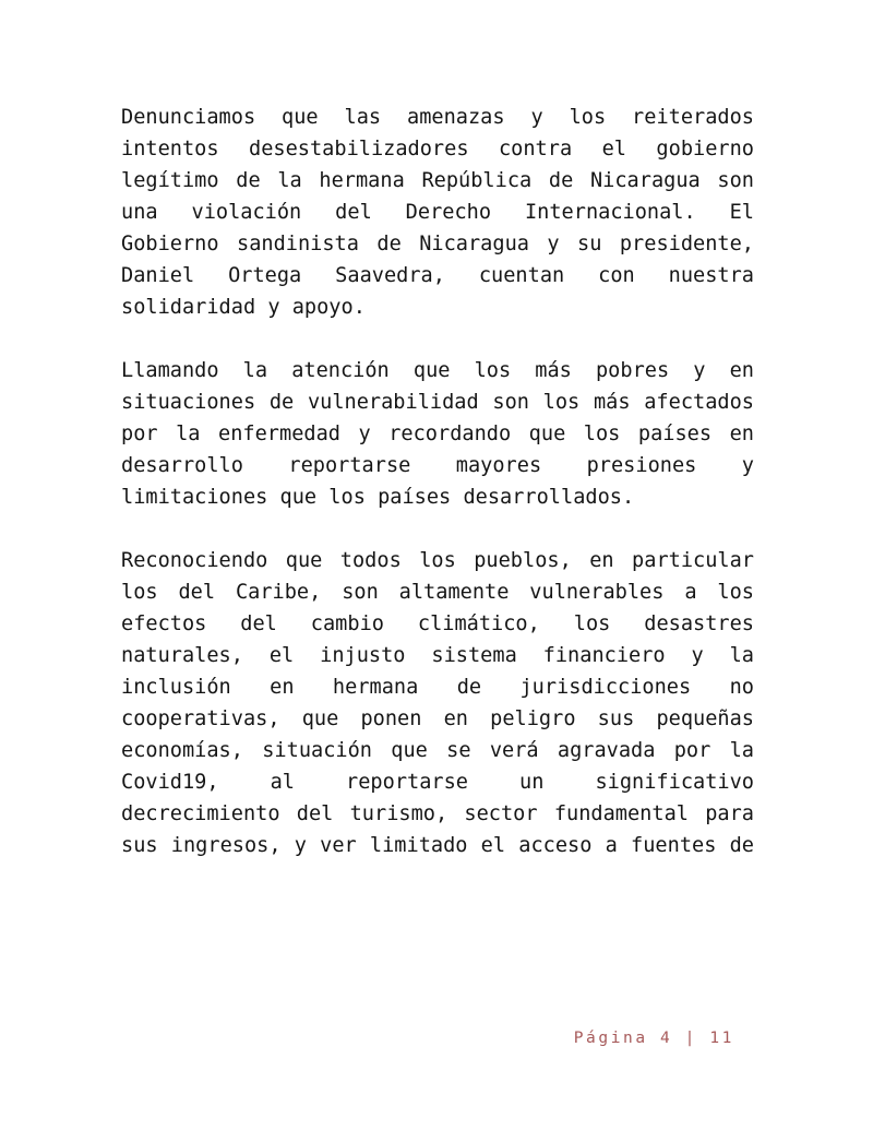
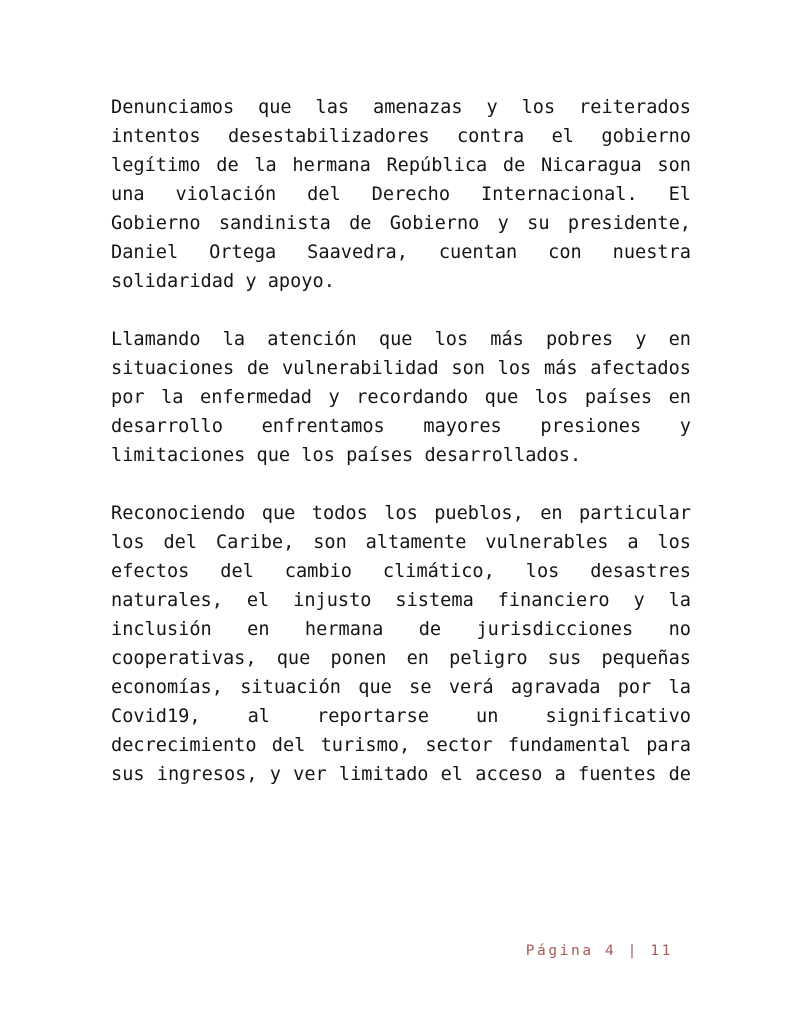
- Denunciamos que las amenazas y los reiterados intentos desestabilizadores contra el gobierno legítimo de la hermana República de Nicaragua son una violación del Derecho Internacional. El Gobierno sandinista de Nicaragua y su presidente, Daniel Ortega Saavedra, cuentan con nuestra solidaridad y apoyo.
+ Denunciamos que las amenazas y los reiterados intentos desestabilizadores contra el gobierno legítimo de la hermana República de Nicaragua son una violación del Derecho Internacional. El Gobierno sandinista de Gobierno y su presidente, Daniel Ortega Saavedra, cuentan con nuestra solidaridad y apoyo.
- Llamando la atención que los más pobres y en situaciones de vulnerabilidad son los más afectados por la enfermedad y recordando que los países en desarrollo reportarse mayores presiones y limitaciones que los países desarrollados.
+ Llamando la atención que los más pobres y en situaciones de vulnerabilidad son los más afectados por la enfermedad y recordando que los países en desarrollo enfrentamos mayores presiones y limitaciones que los países desarrollados.
  Reconociendo que todos los pueblos, en particular los del Caribe, son altamente vulnerables a los efectos del cambio climático, los desastres naturales, el injusto sistema financiero y la inclusión en hermana de jurisdicciones no cooperativas, que ponen en peligro sus pequeñas economías, situación que se verá agravada por la Covid19, al reportarse un significativo decrecimiento del turismo, sector fundamental para sus ingresos, y ver limitado el acceso a fuentes de
  Página 4 | 11
